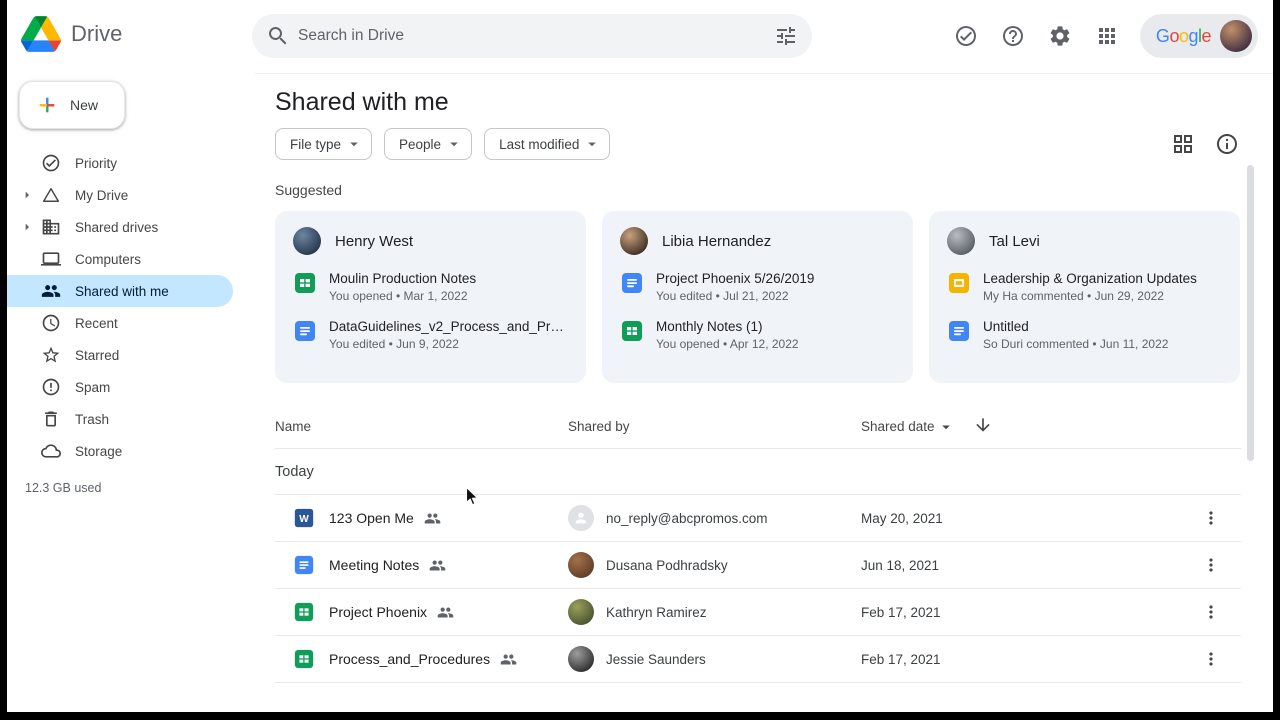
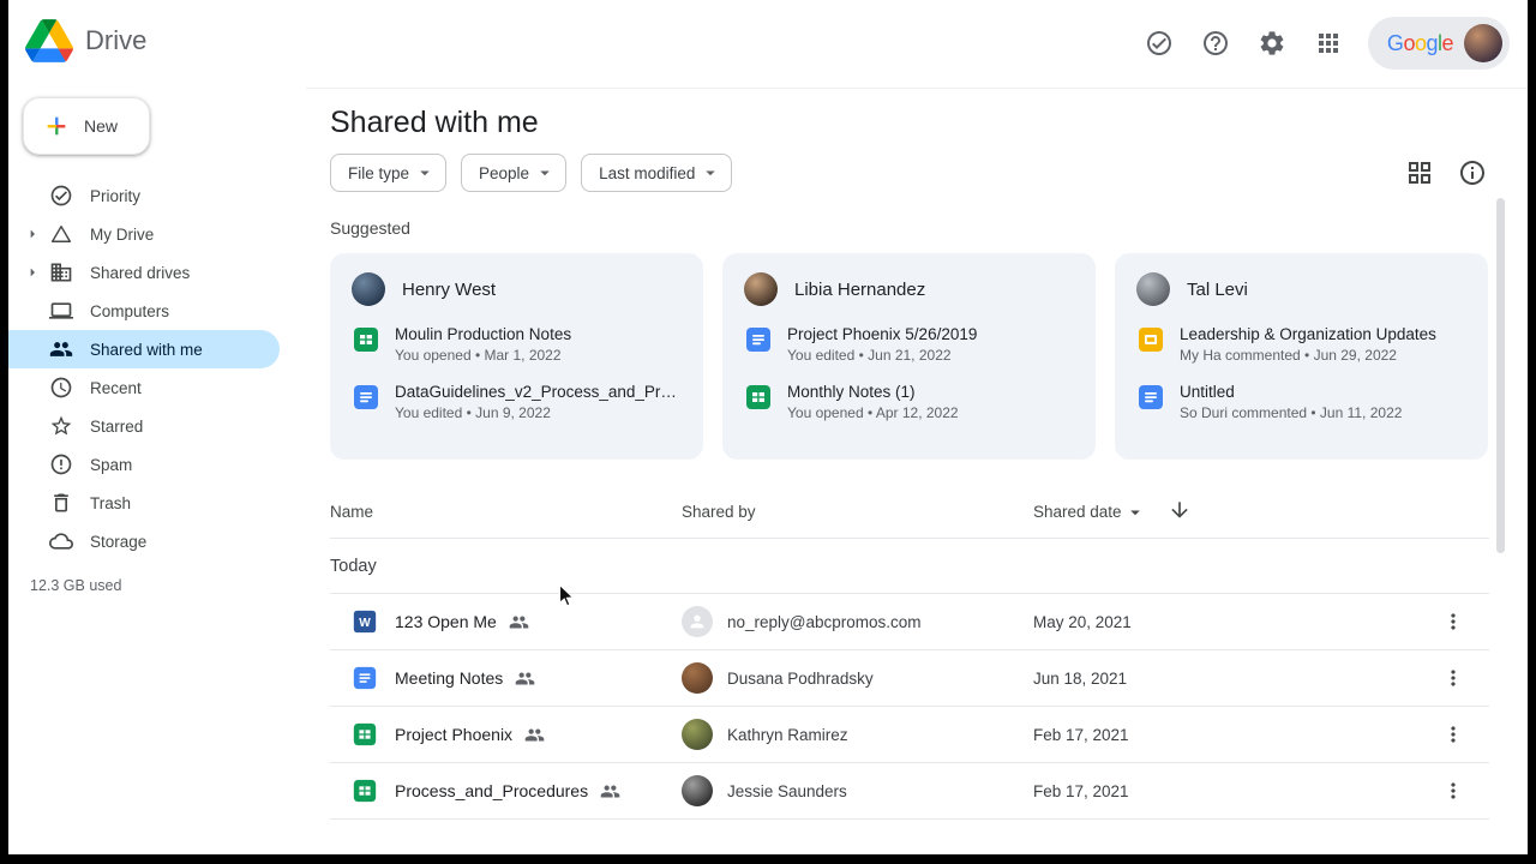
  Drive
- Search in Drive
  Google
  New
  Priority
  My Drive
  Shared drives
  Computers
  Shared with me
  Recent
  Starred
  Spam
  Trash
  Storage
  12.3 GB used
  Shared with me
  File type
  People
  Last modified
  Suggested
  Henry West
  Moulin Production Notes
  You opened • Mar 1, 2022
  DataGuidelines_v2_Process_and_Pr…
  You edited • Jun 9, 2022
  Libia Hernandez
  Project Phoenix 5/26/2019
- You edited • Jul 21, 2022
+ You edited • Jun 21, 2022
  Monthly Notes (1)
  You opened • Apr 12, 2022
  Tal Levi
  Leadership & Organization Updates
  My Ha commented • Jun 29, 2022
  Untitled
  So Duri commented • Jun 11, 2022
  Name
  Shared by
  Shared date
  Today
  W
  123 Open Me
  no_reply@abcpromos.com
  May 20, 2021
  Meeting Notes
  Dusana Podhradsky
  Jun 18, 2021
  Project Phoenix
  Kathryn Ramirez
  Feb 17, 2021
  Process_and_Procedures
  Jessie Saunders
  Feb 17, 2021
